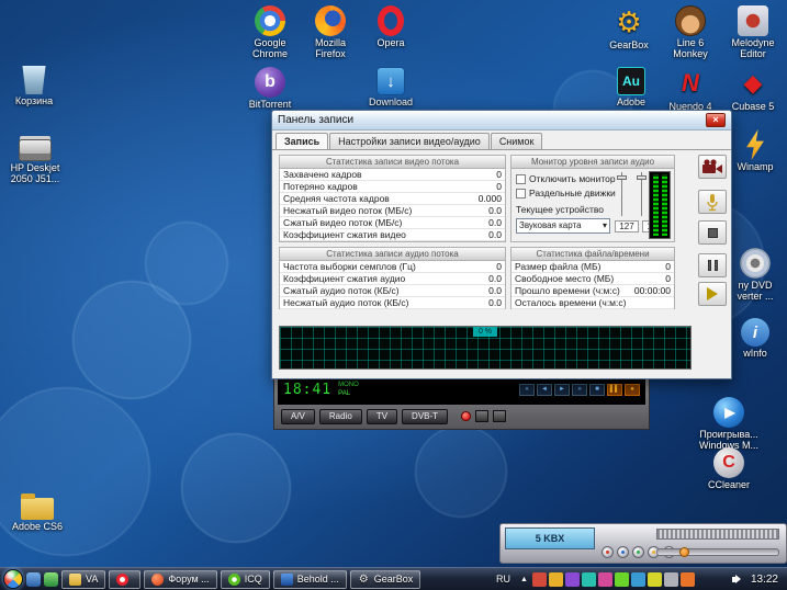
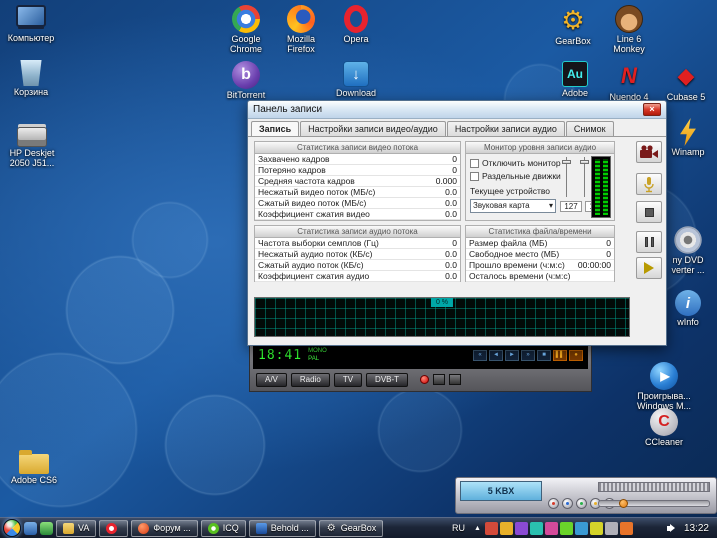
+ Компьютер
  Корзина
  HP Deskjet
  2050 J51...
  Google
  Chrome
  Mozilla
  Firefox
  Opera
  b
  BitTorrent
  ↓
  Download
  ⚙
  GearBox
  Line 6
  Monkey
- Melodyne
- Editor
  Au
  Adobe
  N
  Nuendo 4
  ◆
  Cubase 5
  Winamp
  ny DVD
  verter ...
  i
  wInfo
  ▶
  Проигрыва...
  Windows M...
  C
  CCleaner
  Adobe CS6
  18:41
  A/V
  Radio
  TV
  DVB-T
  Панель записи
  ×
  Запись
  Настройки записи видео/аудио
+ Настройки записи аудио
  Снимок
  Статистика записи видео потока
  Захвачено кадров
  0
  Потеряно кадров
  0
  Средняя частота кадров
  0.000
  Несжатый видео поток (МБ/с)
  0.0
  Сжатый видео поток (МБ/с)
  0.0
  Коэффициент сжатия видео
  0.0
  Монитор уровня записи аудио
  Отключить монитор
  Раздельные движки
  Текущее устройство
  Звуковая карта
  ▾
  127
  Статистика записи аудио потока
  Частота выборки семплов (Гц)
  0
- Коэффициент сжатия аудио
+ Несжатый аудио поток (КБ/с)
  0.0
  Сжатый аудио поток (КБ/с)
  0.0
- Несжатый аудио поток (КБ/с)
+ Коэффициент сжатия аудио
  0.0
  Статистика файла/времени
  Размер файла (МБ)
  0
  Свободное место (МБ)
  0
  Прошло времени (ч:м:с)
  00:00:00
  Осталось времени (ч:м:с)
  5 KBX
  VA
  Форум ...
  ICQ
  Behold ...
  ⚙
  GearBox
  RU
  13:22
